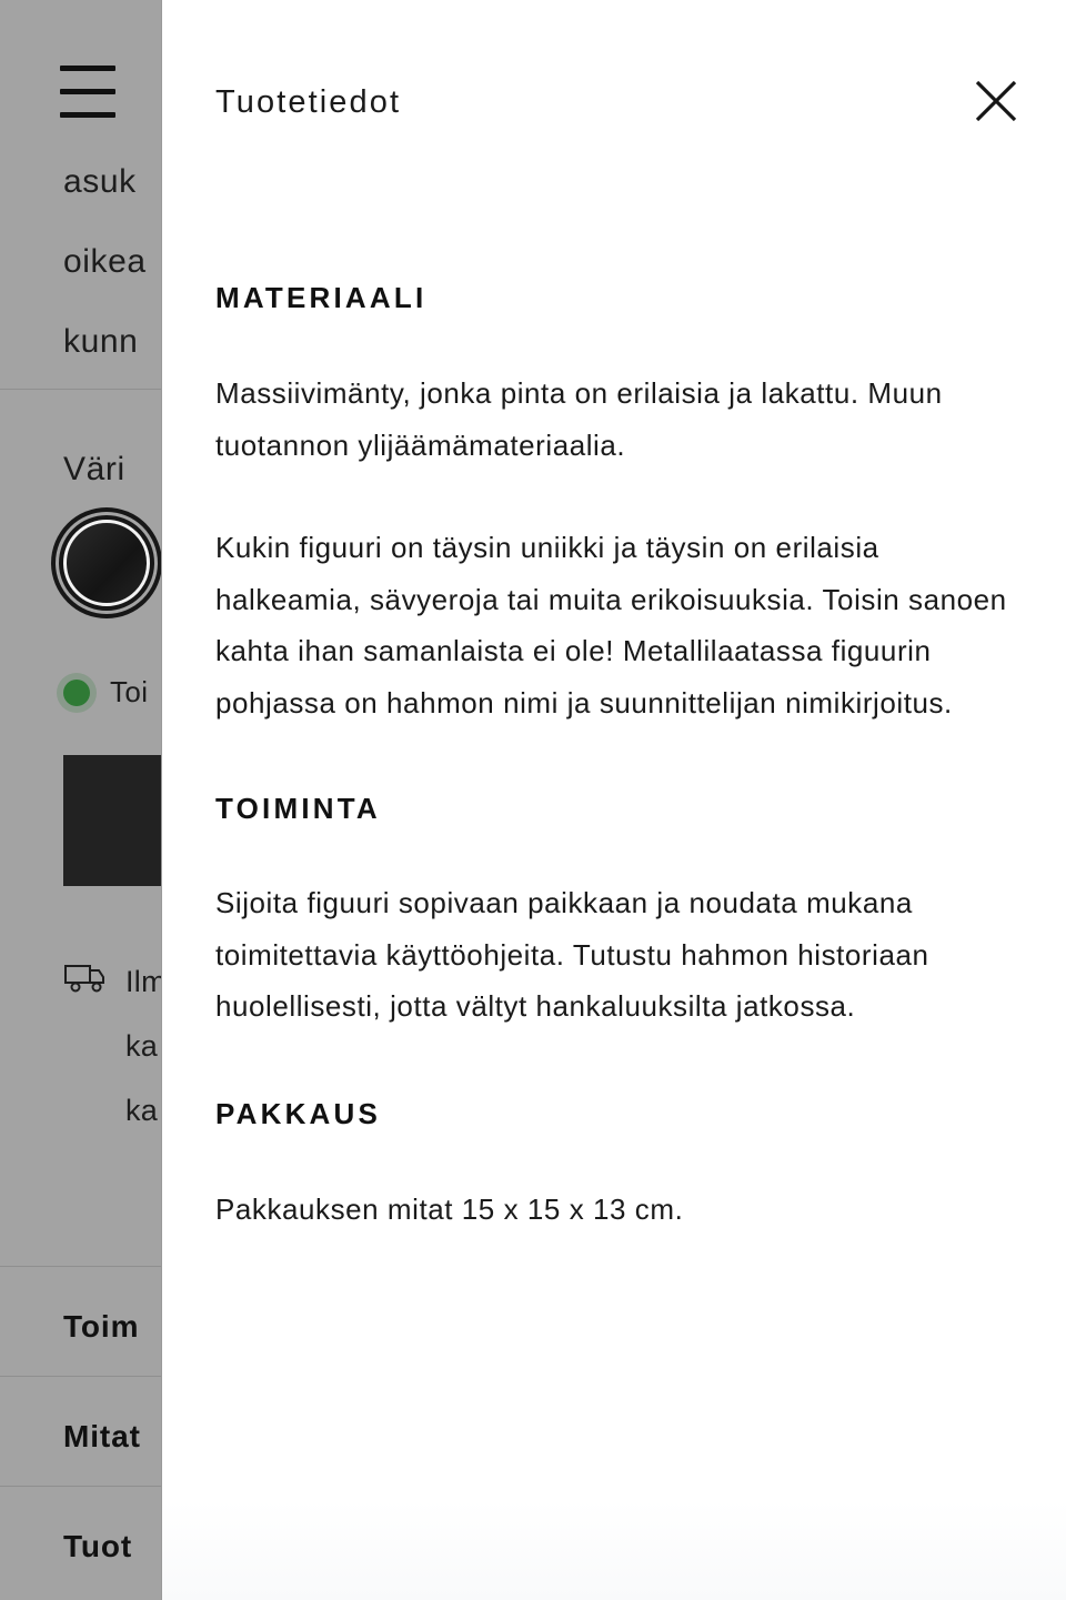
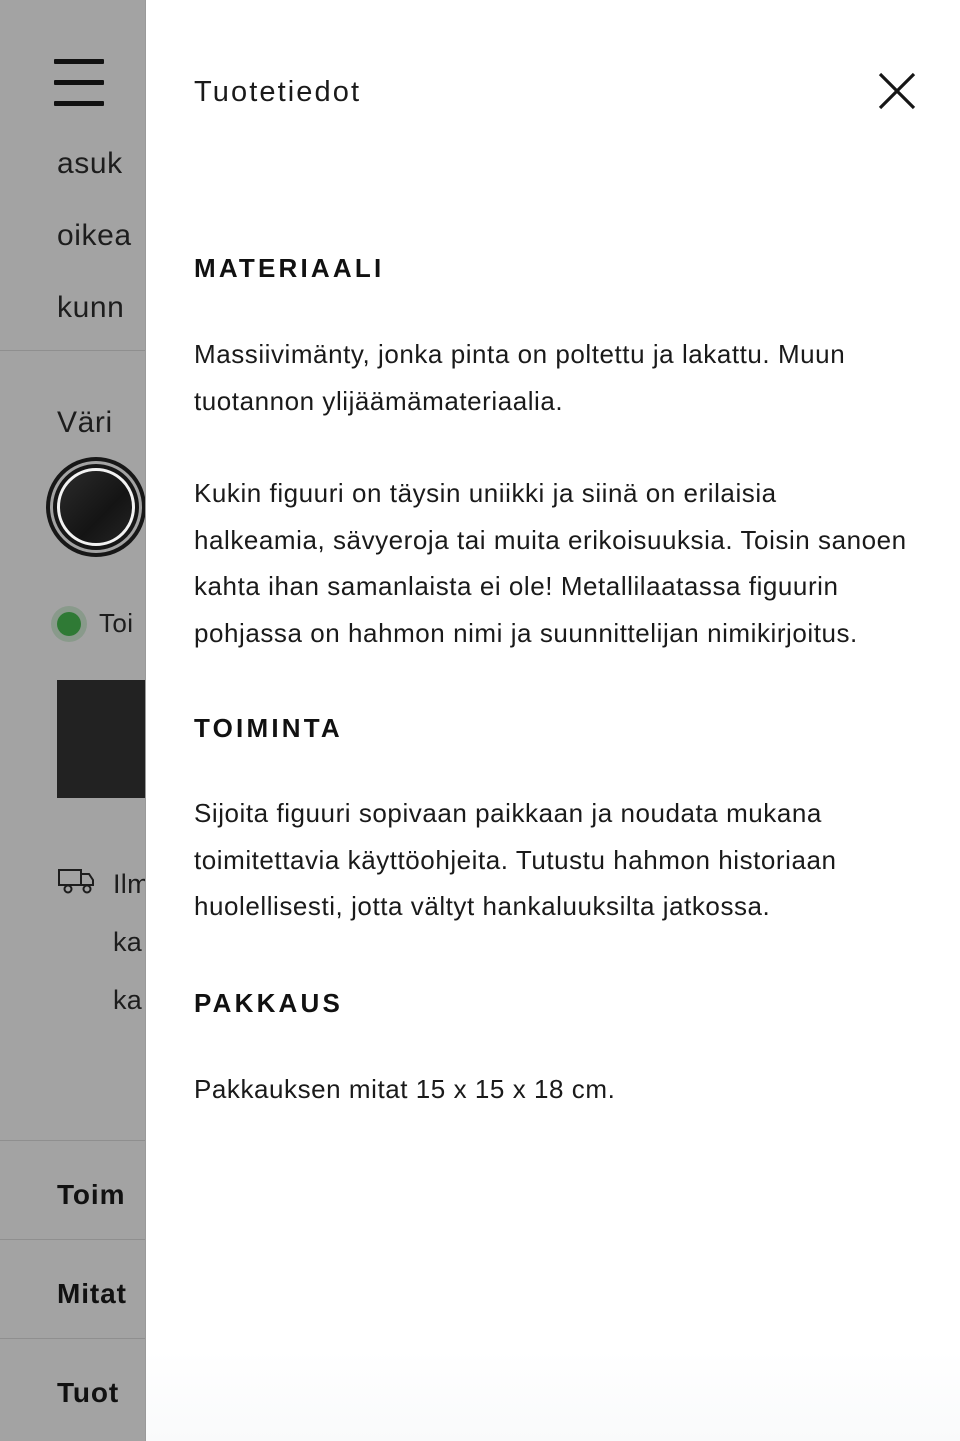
  asuk
  oikea
  kunn
  Väri
  Toi
  Ilm
  ka
  ka
  Toim
  Mitat
  Tuot
  Tuotetiedot
  MATERIAALI
- Massiivimänty, jonka pinta on erilaisia ja lakattu. Muun tuotannon ylijäämämateriaalia.
+ Massiivimänty, jonka pinta on poltettu ja lakattu. Muun tuotannon ylijäämämateriaalia.
- Kukin figuuri on täysin uniikki ja täysin on erilaisia halkeamia, sävyeroja tai muita erikoisuuksia. Toisin sanoen kahta ihan samanlaista ei ole! Metallilaatassa figuurin pohjassa on hahmon nimi ja suunnittelijan nimikirjoitus.
+ Kukin figuuri on täysin uniikki ja siinä on erilaisia halkeamia, sävyeroja tai muita erikoisuuksia. Toisin sanoen kahta ihan samanlaista ei ole! Metallilaatassa figuurin pohjassa on hahmon nimi ja suunnittelijan nimikirjoitus.
  TOIMINTA
  Sijoita figuuri sopivaan paikkaan ja noudata mukana toimitettavia käyttöohjeita. Tutustu hahmon historiaan huolellisesti, jotta vältyt hankaluuksilta jatkossa.
  PAKKAUS
- Pakkauksen mitat 15 x 15 x 13 cm.
+ Pakkauksen mitat 15 x 15 x 18 cm.
